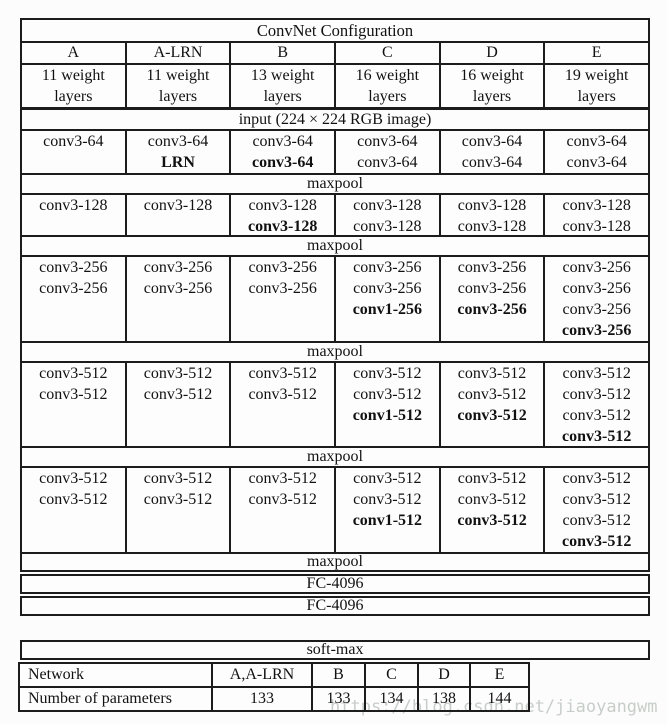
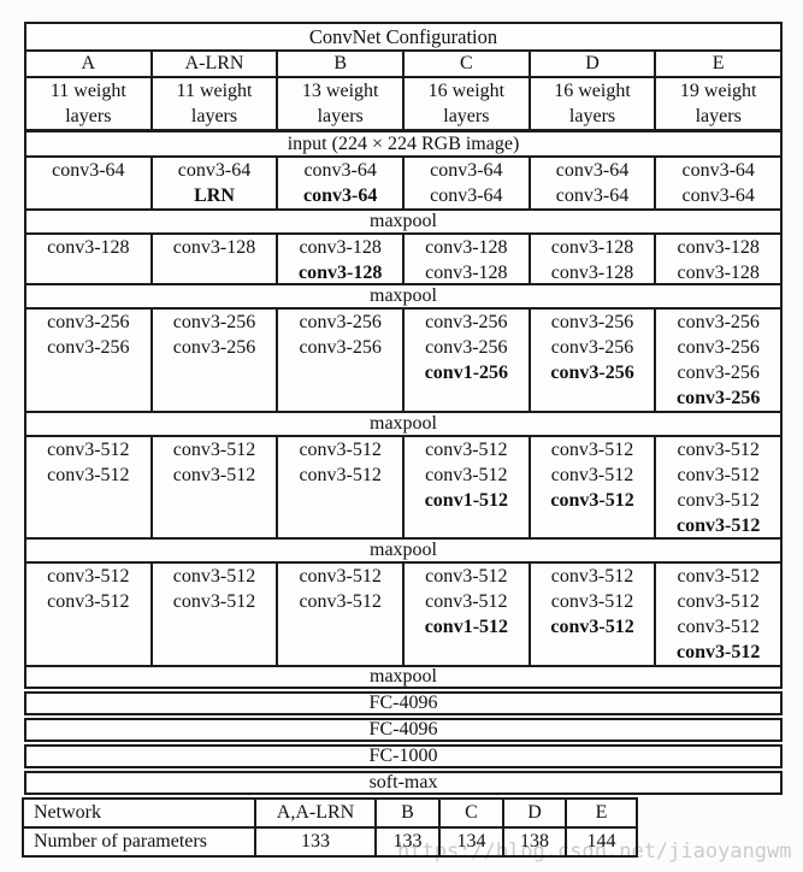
  ConvNet Configuration
  A
  A-LRN
  B
  C
  D
  E
  11 weight layers
  11 weight layers
  13 weight layers
  16 weight layers
  16 weight layers
  19 weight layers
  input (224 × 224 RGB image)
  conv3-64
  conv3-64
  LRN
  conv3-64
  conv3-64
  conv3-64
  conv3-64
  conv3-64
  conv3-64
  conv3-64
  conv3-64
  maxpool
  conv3-128
  conv3-128
  conv3-128
  conv3-128
  conv3-128
  conv3-128
  conv3-128
  conv3-128
  conv3-128
  conv3-128
  maxpool
  conv3-256
  conv3-256
  conv3-256
  conv3-256
  conv3-256
  conv3-256
  conv3-256
  conv3-256
  conv1-256
  conv3-256
  conv3-256
  conv3-256
  conv3-256
  conv3-256
  conv3-256
  conv3-256
  maxpool
  conv3-512
  conv3-512
  conv3-512
  conv3-512
  conv3-512
  conv3-512
  conv3-512
  conv3-512
  conv1-512
  conv3-512
  conv3-512
  conv3-512
  conv3-512
  conv3-512
  conv3-512
  conv3-512
  maxpool
  conv3-512
  conv3-512
  conv3-512
  conv3-512
  conv3-512
  conv3-512
  conv3-512
  conv3-512
  conv1-512
  conv3-512
  conv3-512
  conv3-512
  conv3-512
  conv3-512
  conv3-512
  conv3-512
  maxpool
  FC-4096
  FC-4096
+ FC-1000
  soft-max
  Network
  A,A-LRN
  B
  C
  D
  E
  Number of parameters
  133
  133
  134
  138
  144
  https://blog.csdn.net/jiaoyangwm
